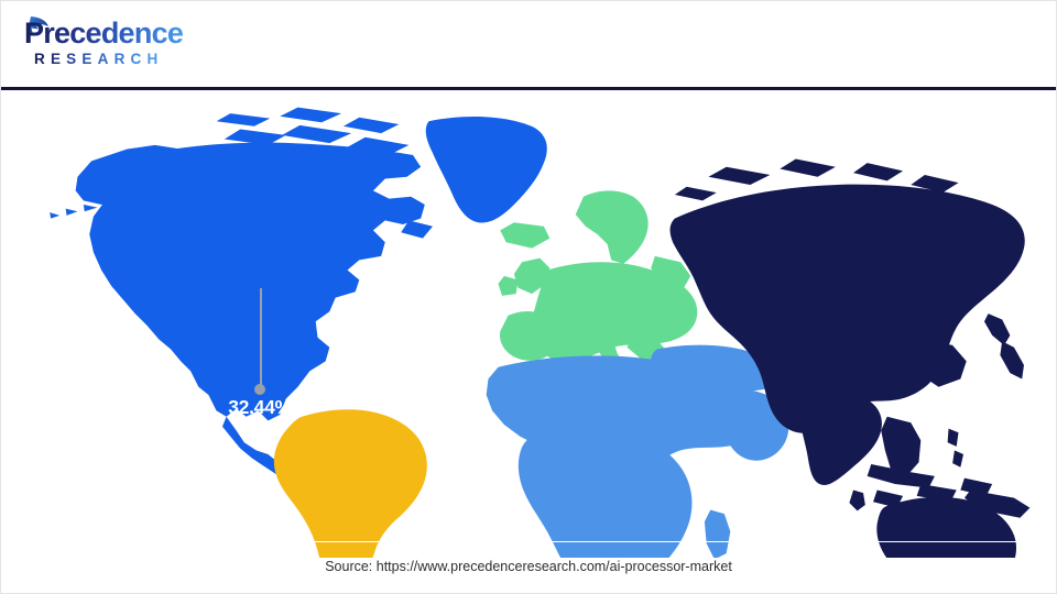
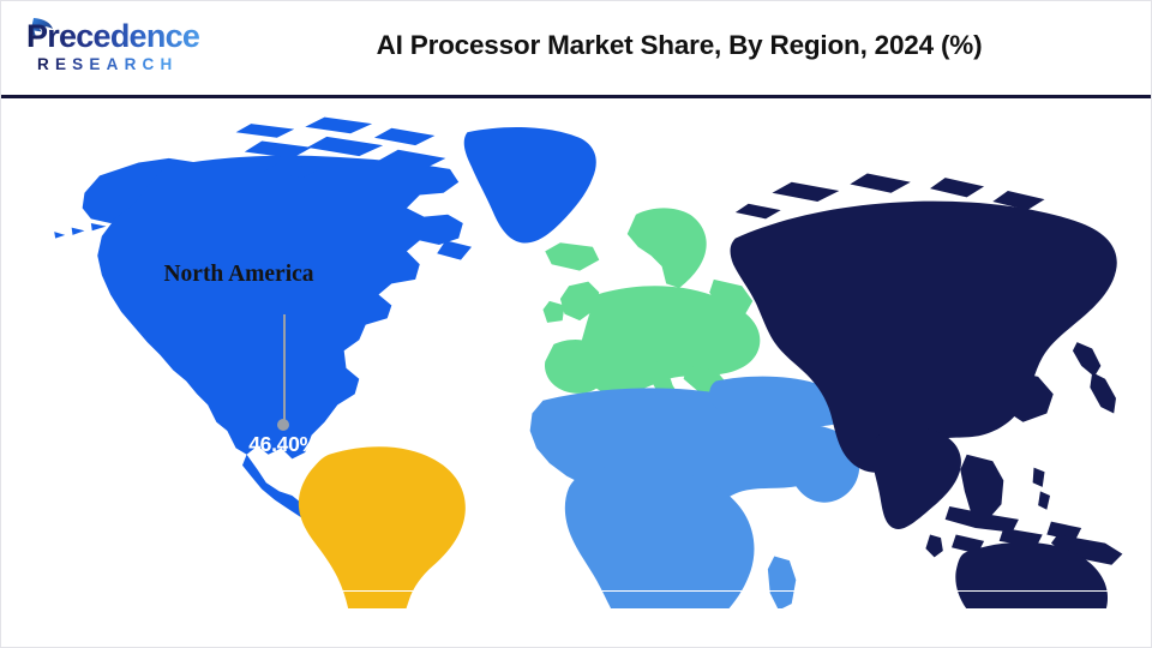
  Precedence
  RESEARCH
+ AI Processor Market Share, By Region, 2024 (%)
+ North America
- 32.44%
+ 46.40%
- Source: https://www.precedenceresearch.com/ai-processor-market
